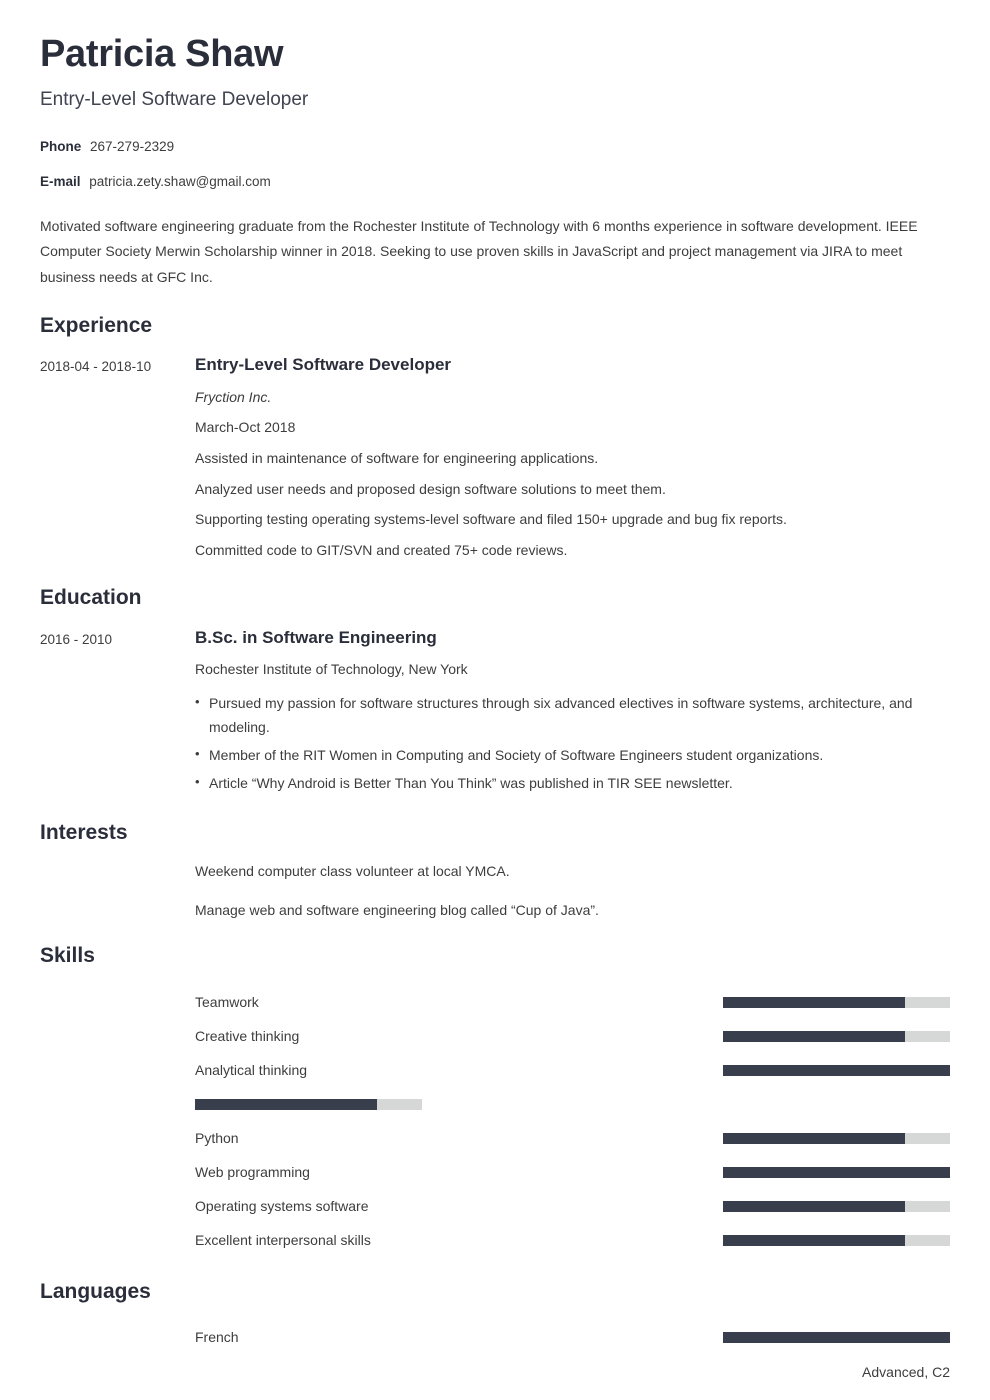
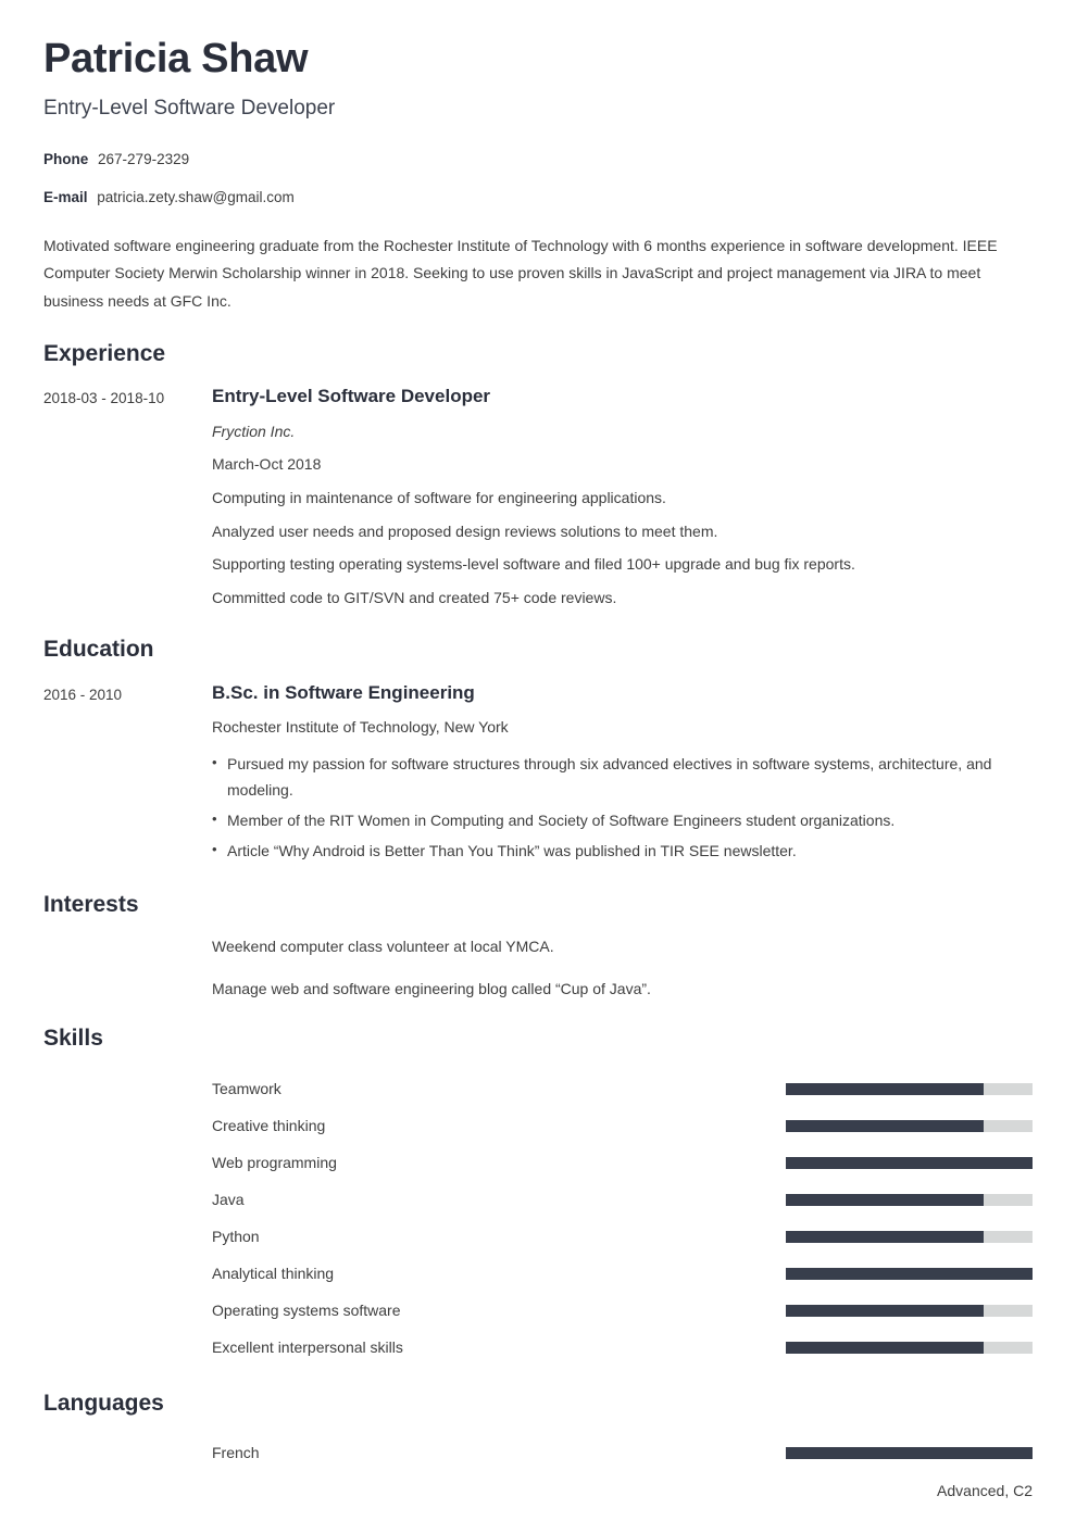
  Patricia Shaw
  Entry-Level Software Developer
  Phone 267-279-2329
  E-mail patricia.zety.shaw@gmail.com
  Motivated software engineering graduate from the Rochester Institute of Technology with 6 months experience in software development. IEEE Computer Society Merwin Scholarship winner in 2018. Seeking to use proven skills in JavaScript and project management via JIRA to meet business needs at GFC Inc.
  Experience
- 2018-04 - 2018-10
+ 2018-03 - 2018-10
  Entry-Level Software Developer
  Fryction Inc.
  March-Oct 2018
- Assisted in maintenance of software for engineering applications.
+ Computing in maintenance of software for engineering applications.
- Analyzed user needs and proposed design software solutions to meet them.
+ Analyzed user needs and proposed design reviews solutions to meet them.
- Supporting testing operating systems-level software and filed 150+ upgrade and bug fix reports.
+ Supporting testing operating systems-level software and filed 100+ upgrade and bug fix reports.
  Committed code to GIT/SVN and created 75+ code reviews.
  Education
  2016 - 2010
  B.Sc. in Software Engineering
  Rochester Institute of Technology, New York
  Pursued my passion for software structures through six advanced electives in software systems, architecture, and modeling.
  Member of the RIT Women in Computing and Society of Software Engineers student organizations.
  Article “Why Android is Better Than You Think” was published in TIR SEE newsletter.
  Interests
  Weekend computer class volunteer at local YMCA.
  Manage web and software engineering blog called “Cup of Java”.
  Skills
  Teamwork
  Creative thinking
- Analytical thinking
+ Web programming
+ Java
  Python
- Web programming
+ Analytical thinking
  Operating systems software
  Excellent interpersonal skills
  Languages
  French
  Advanced, C2
